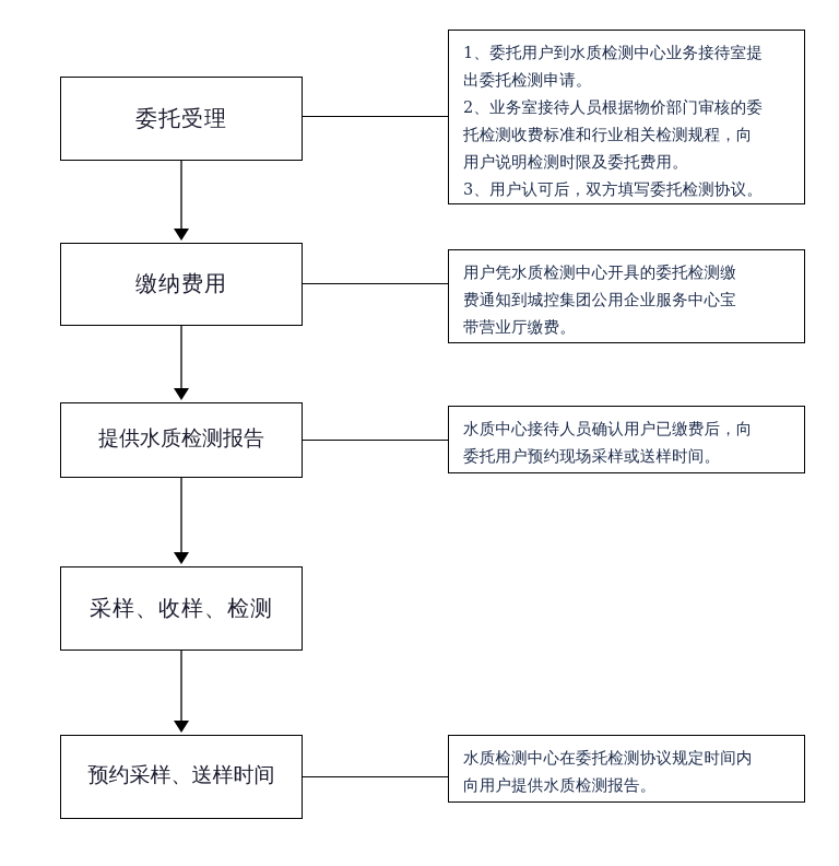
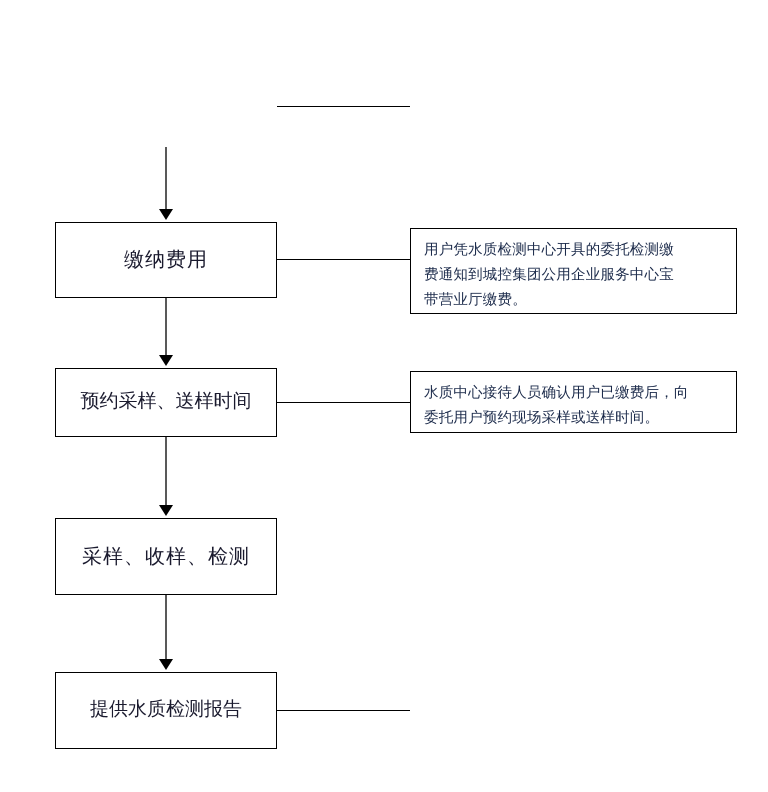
- 委托受理
  缴纳费用
- 提供水质检测报告
+ 预约采样、送样时间
  采样、收样、检测
- 预约采样、送样时间
+ 提供水质检测报告
- 1、委托用户到水质检测中心业务接待室提
- 出委托检测申请。
- 2、业务室接待人员根据物价部门审核的委
- 托检测收费标准和行业相关检测规程，向
- 用户说明检测时限及委托费用。
- 3、用户认可后，双方填写委托检测协议。
  用户凭水质检测中心开具的委托检测缴
  费通知到城控集团公用企业服务中心宝
  带营业厅缴费。
  水质中心接待人员确认用户已缴费后，向
  委托用户预约现场采样或送样时间。
- 水质检测中心在委托检测协议规定时间内
- 向用户提供水质检测报告。
